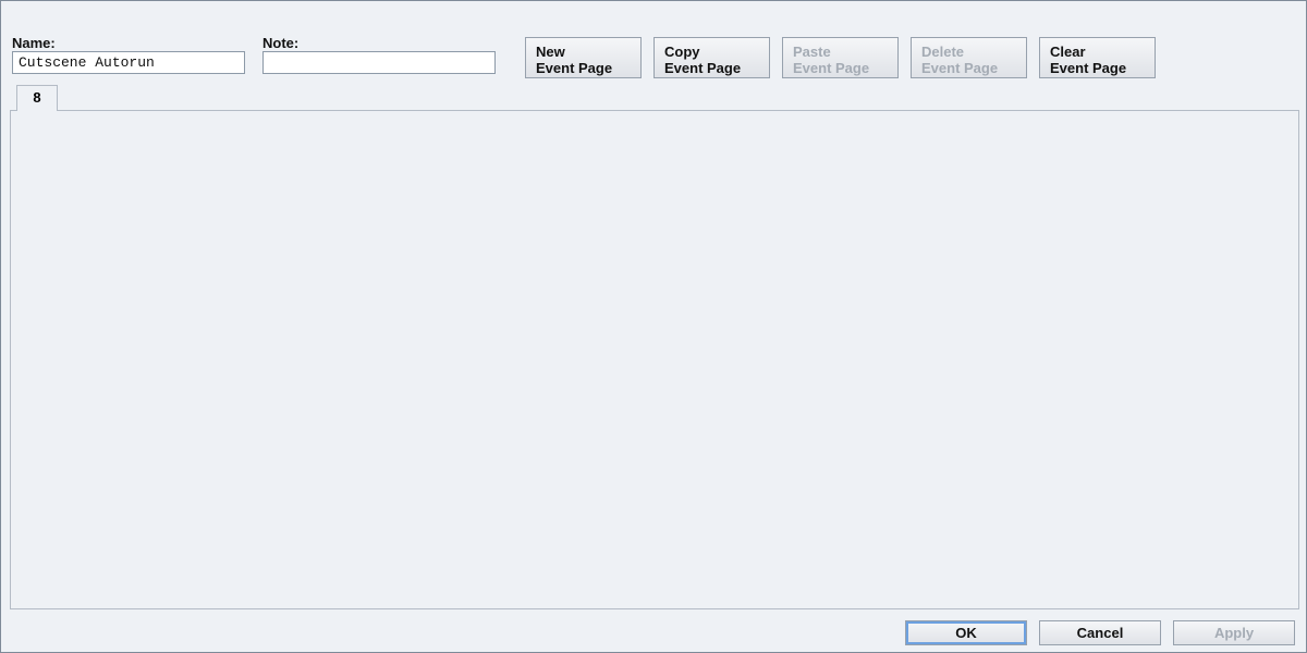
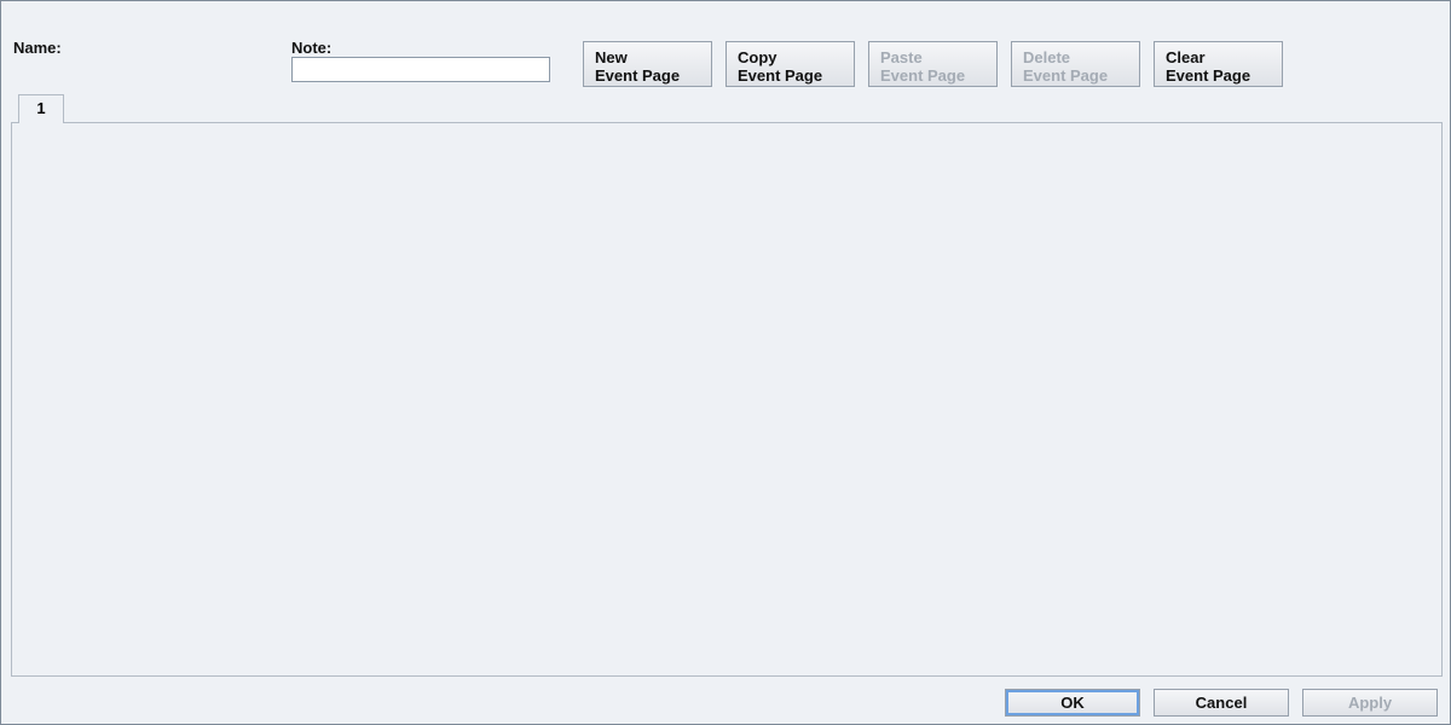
  Name:
- Cutscene Autorun
  Note:
  New
  Event Page
  Copy
  Event Page
  Paste
  Event Page
  Delete
  Event Page
  Clear
  Event Page
- 8
+ 1
  OK
  Cancel
  Apply
